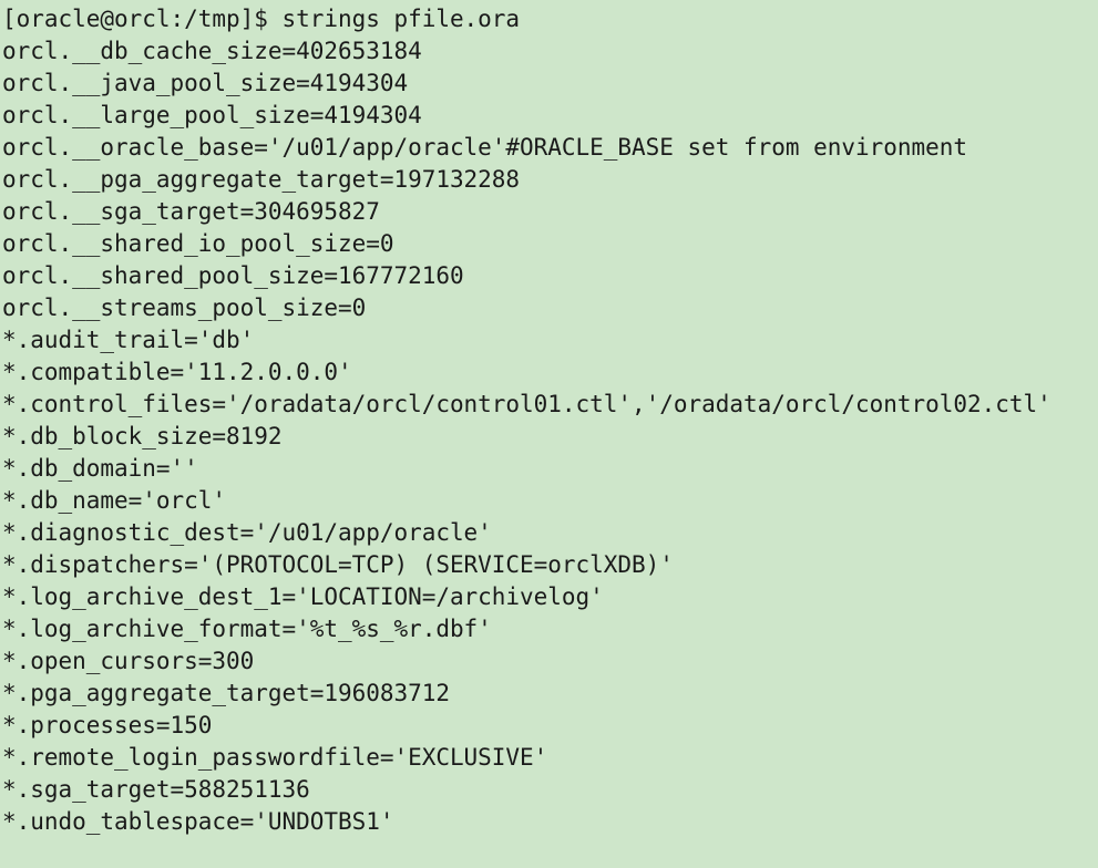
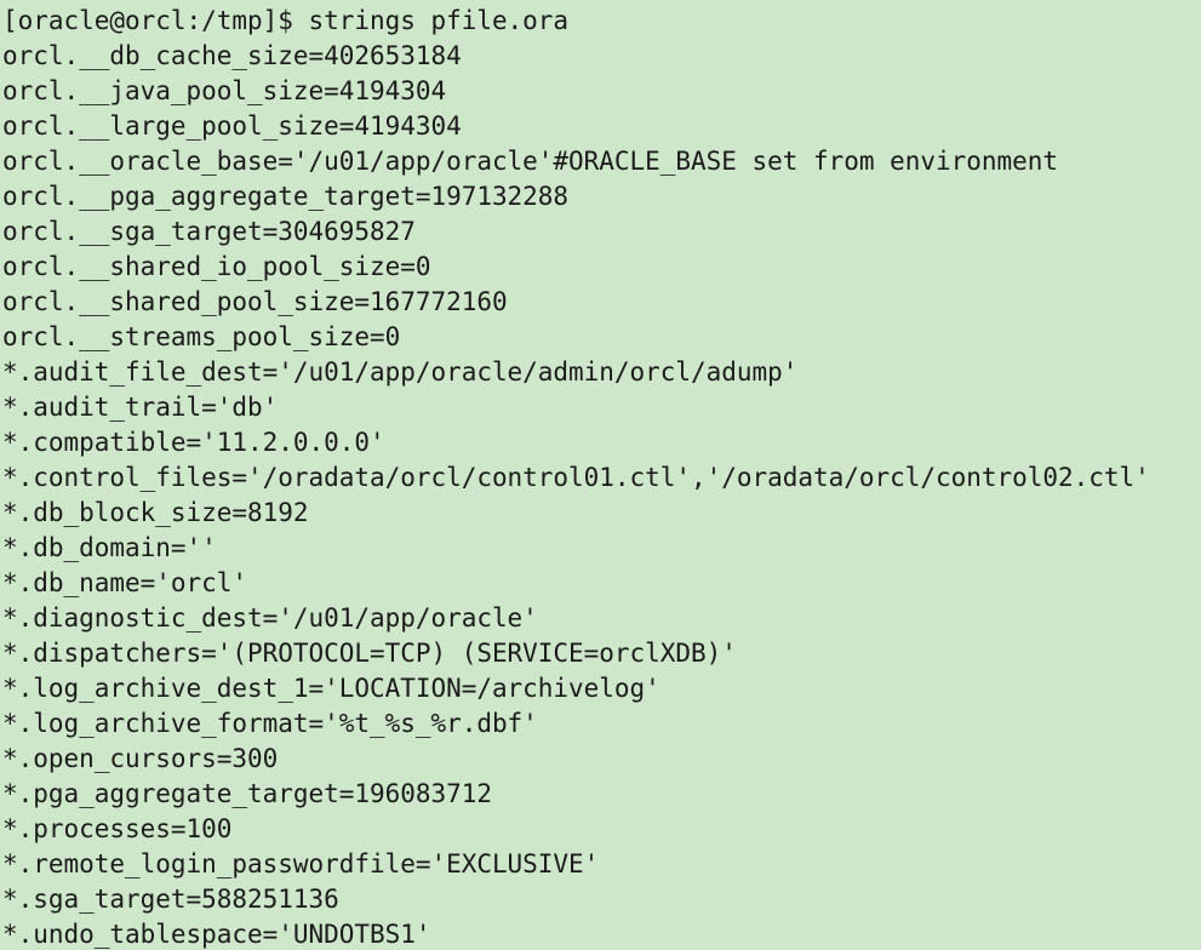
  [oracle@orcl:/tmp]$ strings pfile.ora
  orcl.__db_cache_size=402653184
  orcl.__java_pool_size=4194304
  orcl.__large_pool_size=4194304
  orcl.__oracle_base='/u01/app/oracle'#ORACLE_BASE set from environment
  orcl.__pga_aggregate_target=197132288
  orcl.__sga_target=304695827
  orcl.__shared_io_pool_size=0
  orcl.__shared_pool_size=167772160
  orcl.__streams_pool_size=0
+ *.audit_file_dest='/u01/app/oracle/admin/orcl/adump'
  *.audit_trail='db'
  *.compatible='11.2.0.0.0'
  *.control_files='/oradata/orcl/control01.ctl','/oradata/orcl/control02.ctl'
  *.db_block_size=8192
  *.db_domain=''
  *.db_name='orcl'
  *.diagnostic_dest='/u01/app/oracle'
  *.dispatchers='(PROTOCOL=TCP) (SERVICE=orclXDB)'
  *.log_archive_dest_1='LOCATION=/archivelog'
  *.log_archive_format='%t_%s_%r.dbf'
  *.open_cursors=300
  *.pga_aggregate_target=196083712
- *.processes=150
+ *.processes=100
  *.remote_login_passwordfile='EXCLUSIVE'
  *.sga_target=588251136
  *.undo_tablespace='UNDOTBS1'
